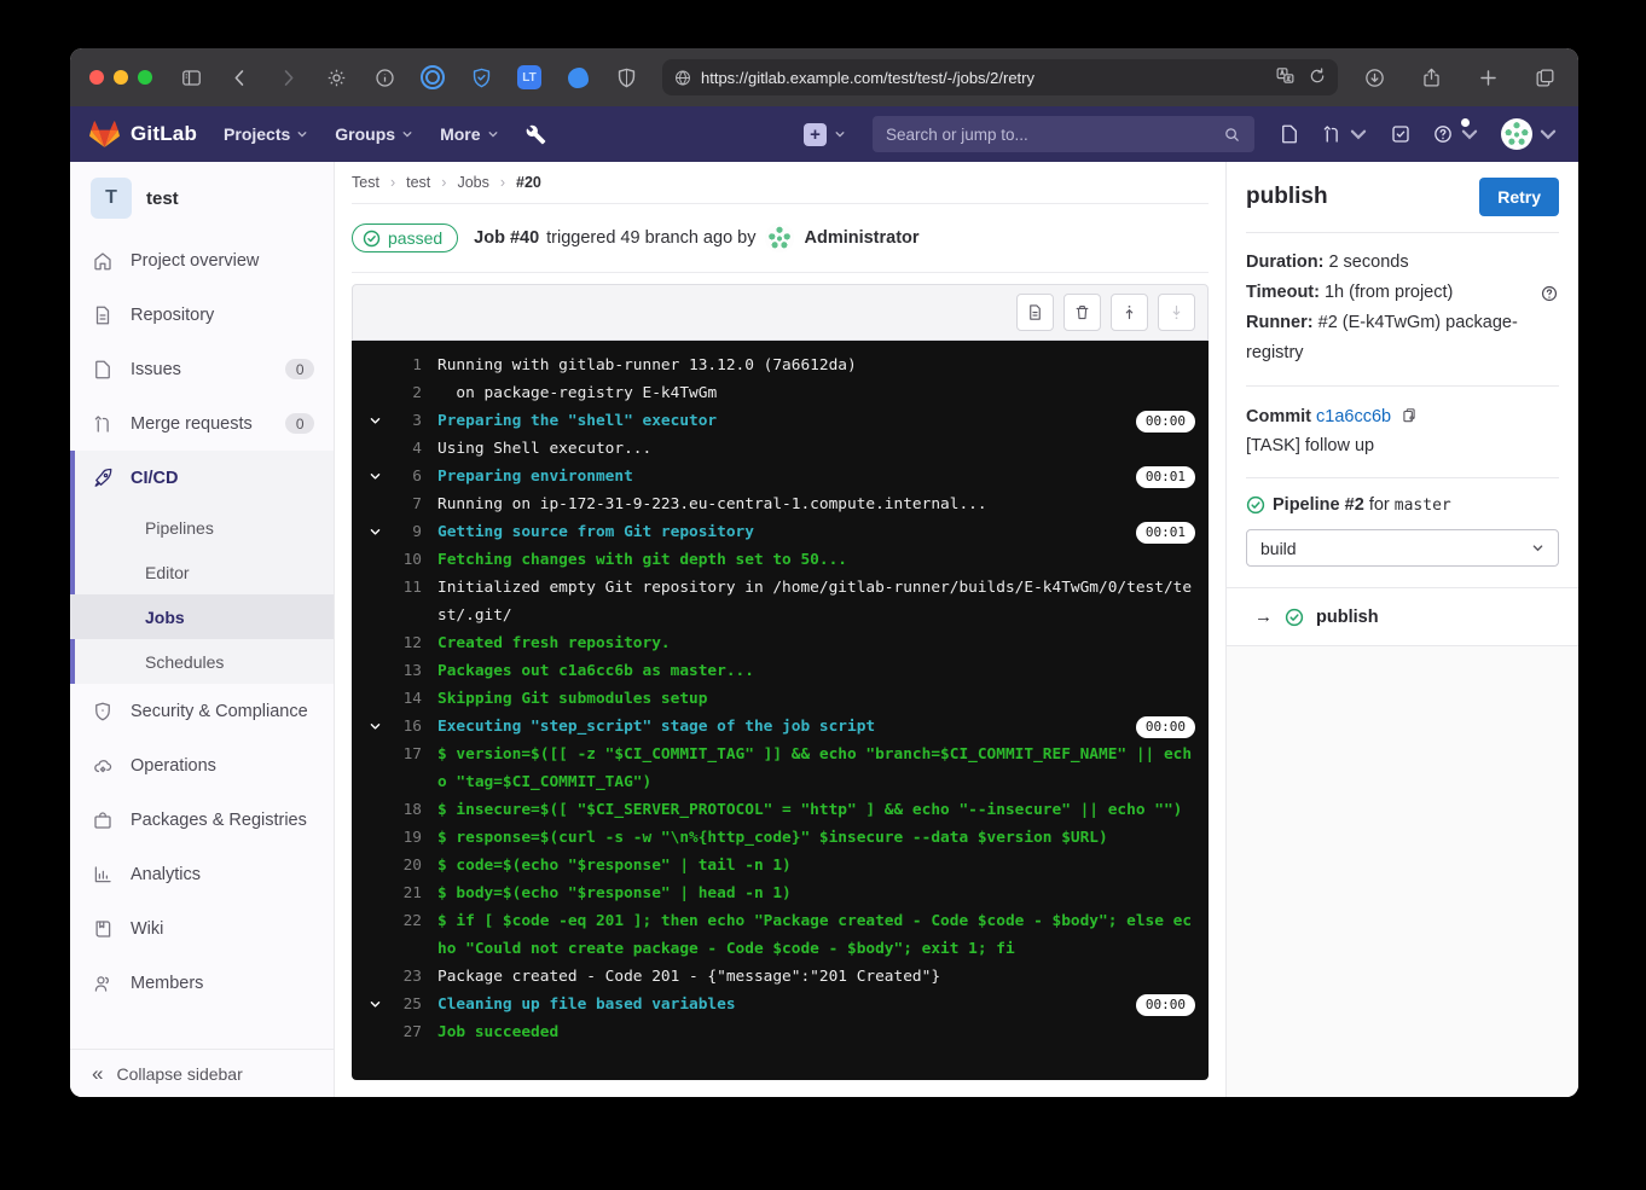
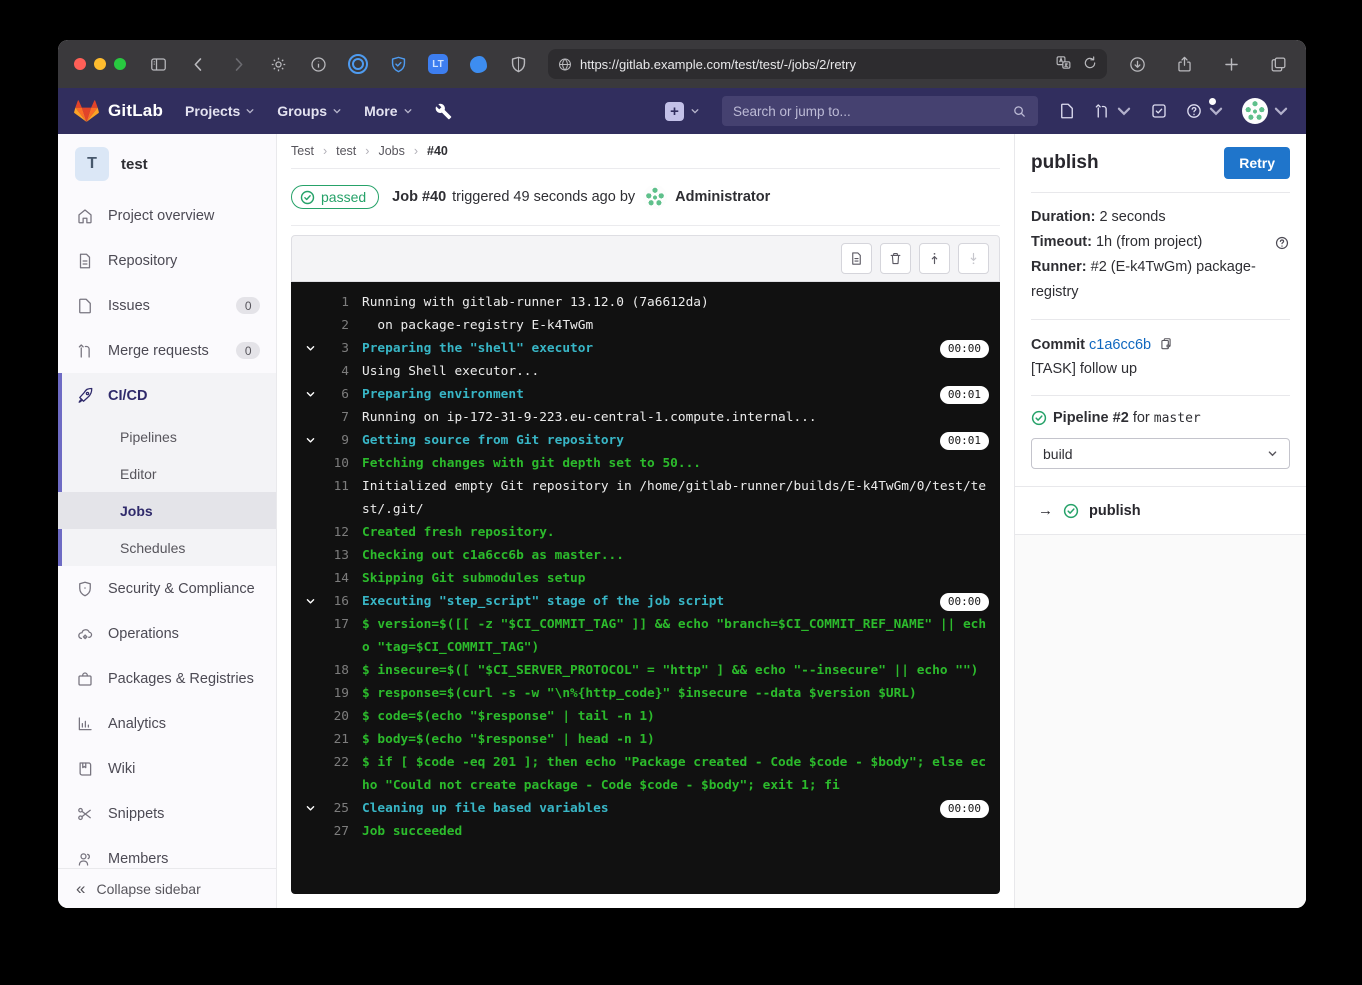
  LT
  https://gitlab.example.com/test/test/-/jobs/2/retry
  GitLab
  Projects
  Groups
  More
  +
  Search or jump to...
  T
  test
  Project overview
  Repository
  Issues
  0
  Merge requests
  0
  CI/CD
  Pipelines
  Editor
  Jobs
  Schedules
  Security & Compliance
  Operations
  Packages & Registries
  Analytics
  Wiki
+ Snippets
  Members
  «
  Collapse sidebar
  Test
  ›
  test
  ›
  Jobs
  ›
- #20
+ #40
  passed
  Job #40
- triggered 49 branch ago by
+ triggered 49 seconds ago by
  Administrator
  1
  Running with gitlab-runner 13.12.0 (7a6612da)
  2
  on package-registry E-k4TwGm
  3
  Preparing the "shell" executor
  00:00
  4
  Using Shell executor...
  6
  Preparing environment
  00:01
  7
  Running on ip-172-31-9-223.eu-central-1.compute.internal...
  9
  Getting source from Git repository
  00:01
  10
  Fetching changes with git depth set to 50...
  11
  Initialized empty Git repository in /home/gitlab-runner/builds/E-k4TwGm/0/test/test/.git/
  12
  Created fresh repository.
  13
- Packages out c1a6cc6b as master...
+ Checking out c1a6cc6b as master...
  14
  Skipping Git submodules setup
  16
  Executing "step_script" stage of the job script
  00:00
  17
  $ version=$([[ -z "$CI_COMMIT_TAG" ]] && echo "branch=$CI_COMMIT_REF_NAME" || echo "tag=$CI_COMMIT_TAG")
  18
  $ insecure=$([ "$CI_SERVER_PROTOCOL" = "http" ] && echo "--insecure" || echo "")
  19
  $ response=$(curl -s -w "\n%{http_code}" $insecure --data $version $URL)
  20
  $ code=$(echo "$response" | tail -n 1)
  21
  $ body=$(echo "$response" | head -n 1)
  22
  $ if [ $code -eq 201 ]; then echo "Package created - Code $code - $body"; else echo "Could not create package - Code $code - $body"; exit 1; fi
- 23
- Package created - Code 201 - {"message":"201 Created"}
  25
  Cleaning up file based variables
  00:00
  27
  Job succeeded
  publish
  Retry
  Duration: 2 seconds
  Timeout: 1h (from project)
  Runner: #2 (E-k4TwGm) package-registry
  Commit c1a6cc6b
  [TASK] follow up
  Pipeline #2 for master
  build
  →
  publish
